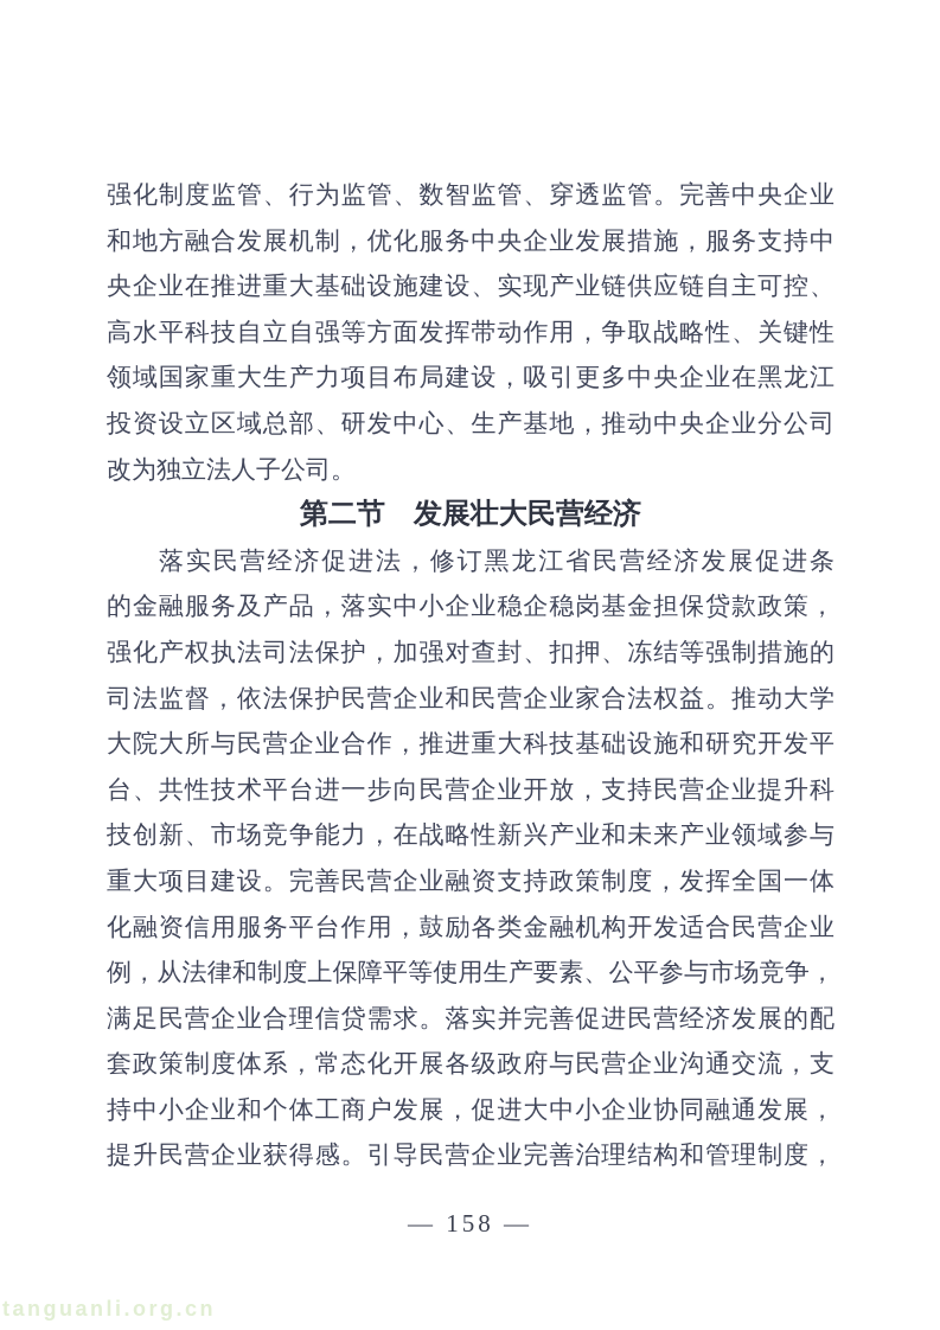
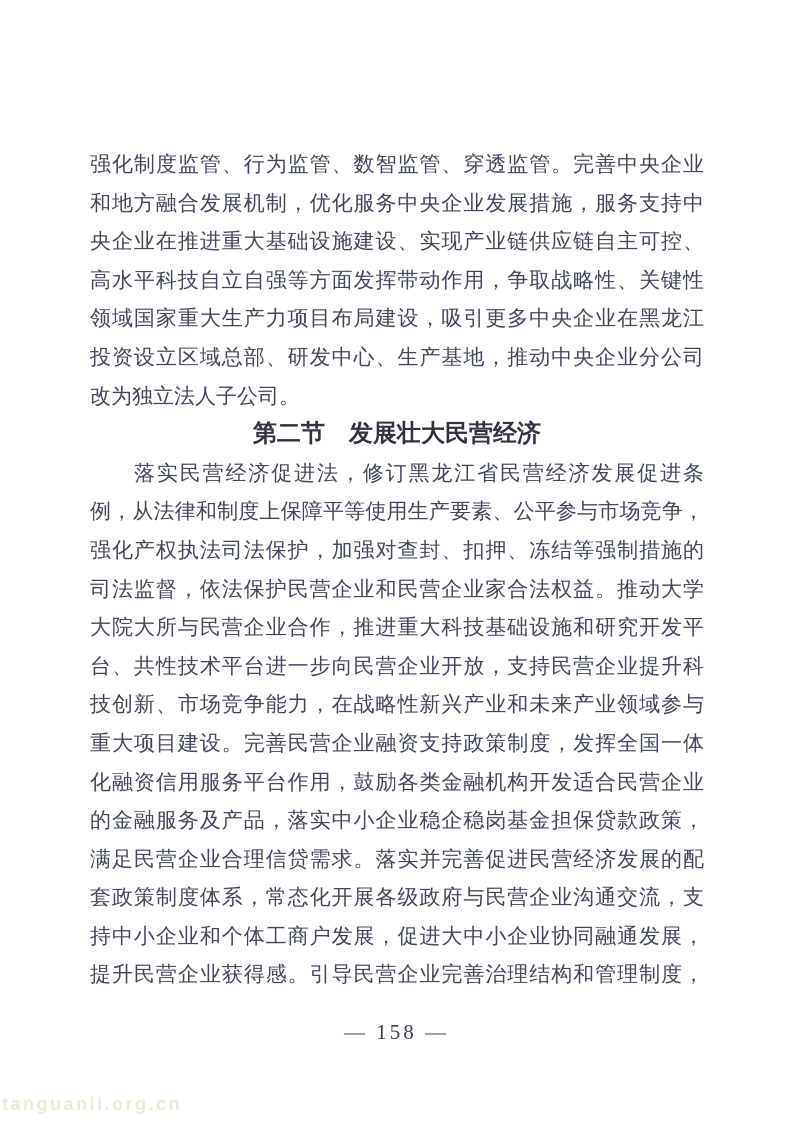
  强化制度监管、行为监管、数智监管、穿透监管。完善中央企业
  和地方融合发展机制，优化服务中央企业发展措施，服务支持中
  央企业在推进重大基础设施建设、实现产业链供应链自主可控、
  高水平科技自立自强等方面发挥带动作用，争取战略性、关键性
  领域国家重大生产力项目布局建设，吸引更多中央企业在黑龙江
  投资设立区域总部、研发中心、生产基地，推动中央企业分公司
  改为独立法人子公司。
  第二节 发展壮大民营经济
  落实民营经济促进法，修订黑龙江省民营经济发展促进条
- 的金融服务及产品，落实中小企业稳企稳岗基金担保贷款政策，
+ 例，从法律和制度上保障平等使用生产要素、公平参与市场竞争，
  强化产权执法司法保护，加强对查封、扣押、冻结等强制措施的
  司法监督，依法保护民营企业和民营企业家合法权益。推动大学
  大院大所与民营企业合作，推进重大科技基础设施和研究开发平
  台、共性技术平台进一步向民营企业开放，支持民营企业提升科
  技创新、市场竞争能力，在战略性新兴产业和未来产业领域参与
  重大项目建设。完善民营企业融资支持政策制度，发挥全国一体
  化融资信用服务平台作用，鼓励各类金融机构开发适合民营企业
- 例，从法律和制度上保障平等使用生产要素、公平参与市场竞争，
+ 的金融服务及产品，落实中小企业稳企稳岗基金担保贷款政策，
  满足民营企业合理信贷需求。落实并完善促进民营经济发展的配
  套政策制度体系，常态化开展各级政府与民营企业沟通交流，支
  持中小企业和个体工商户发展，促进大中小企业协同融通发展，
  提升民营企业获得感。引导民营企业完善治理结构和管理制度，
  — 158 —
  tanguanli.org.cn
